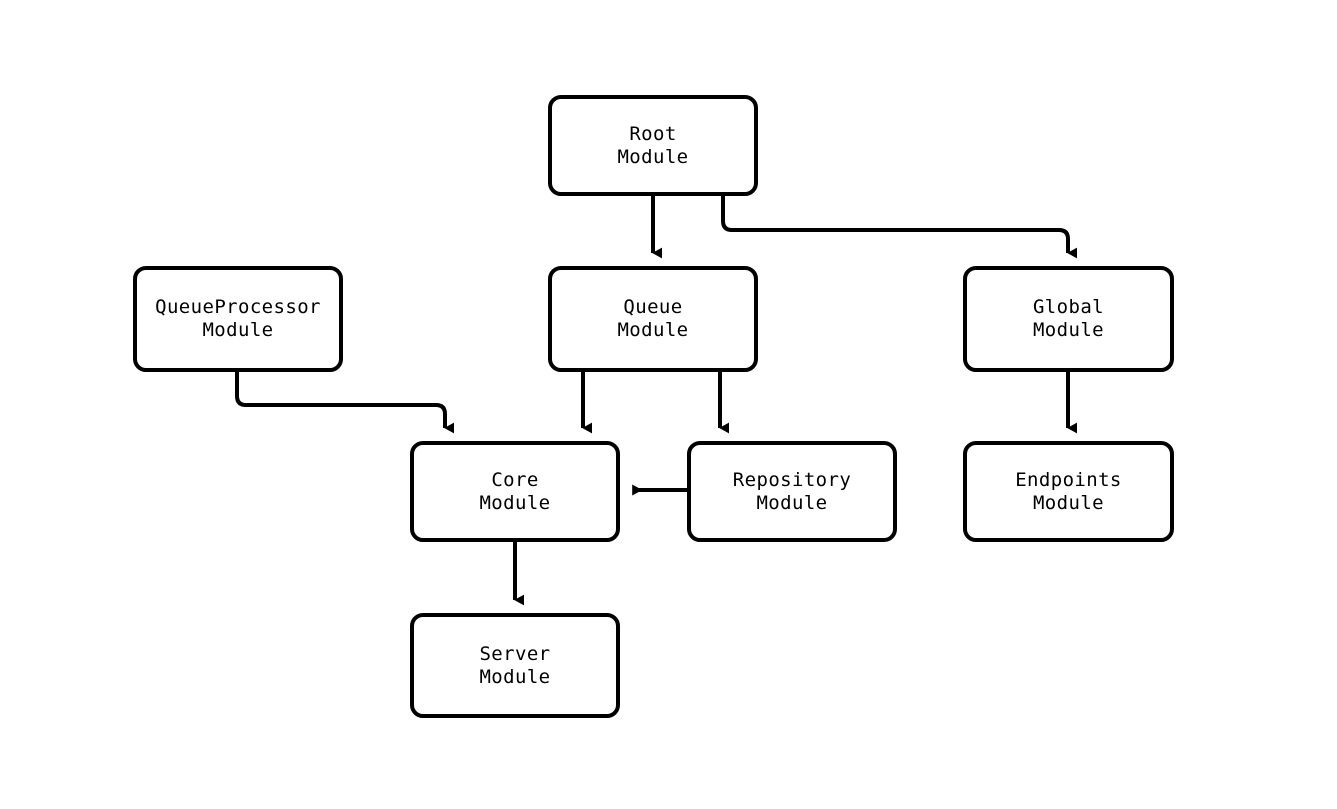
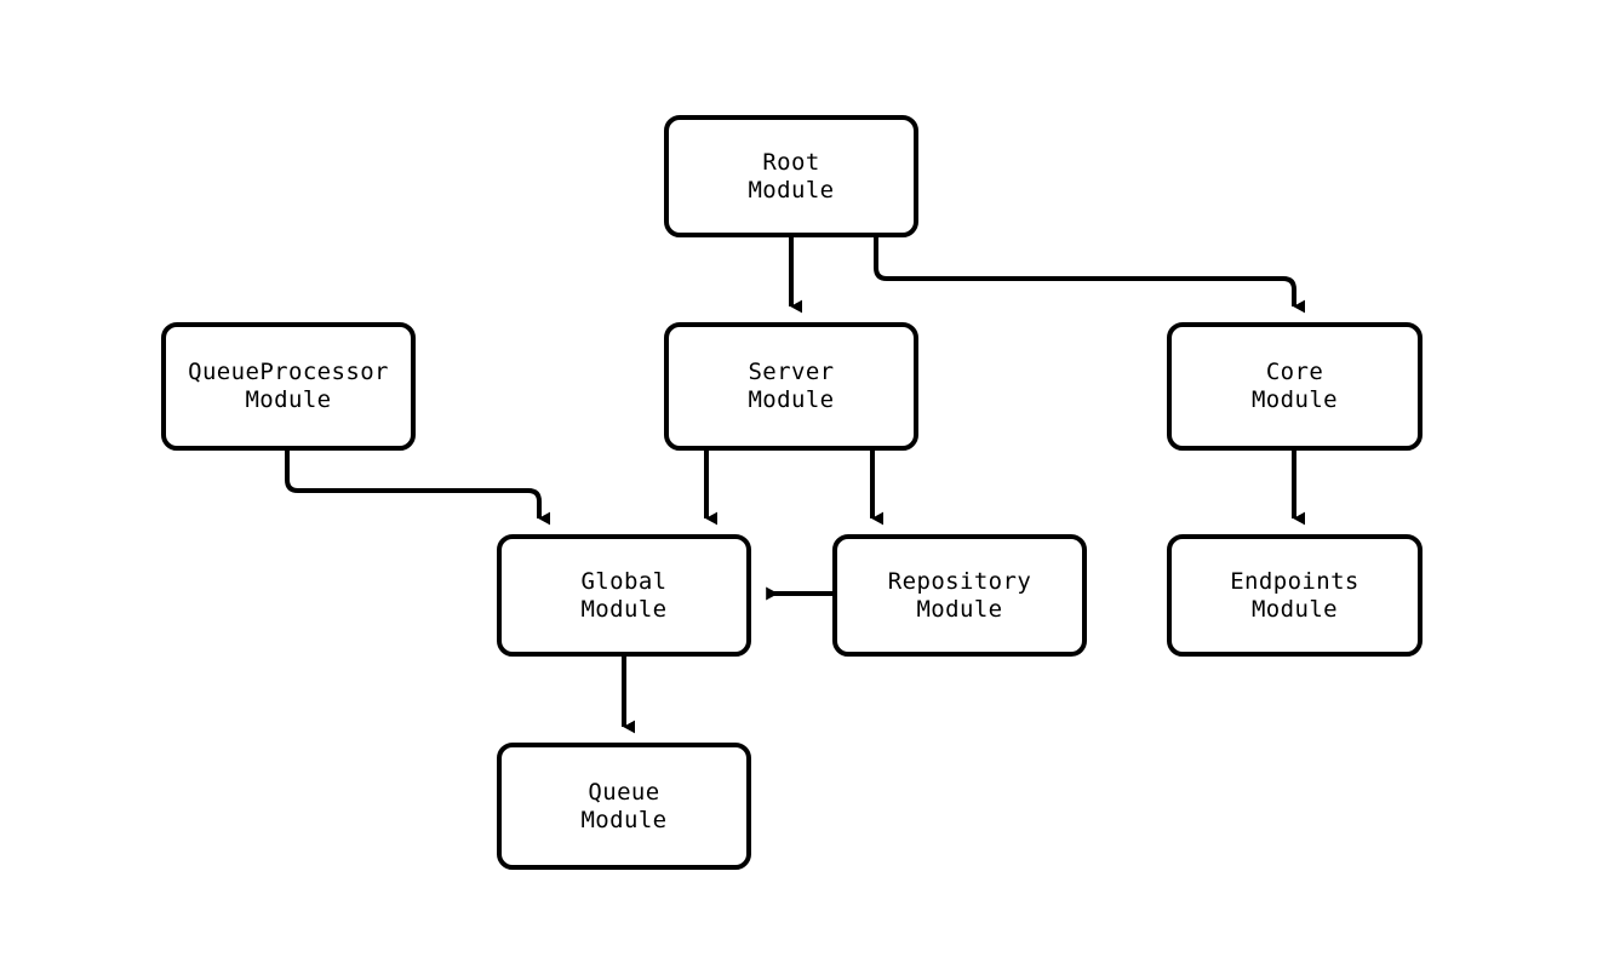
  Root
  Module
  QueueProcessor
  Module
- Queue
+ Server
  Module
- Global
+ Core
  Module
- Core
+ Global
  Module
  Repository
  Module
  Endpoints
  Module
- Server
+ Queue
  Module
